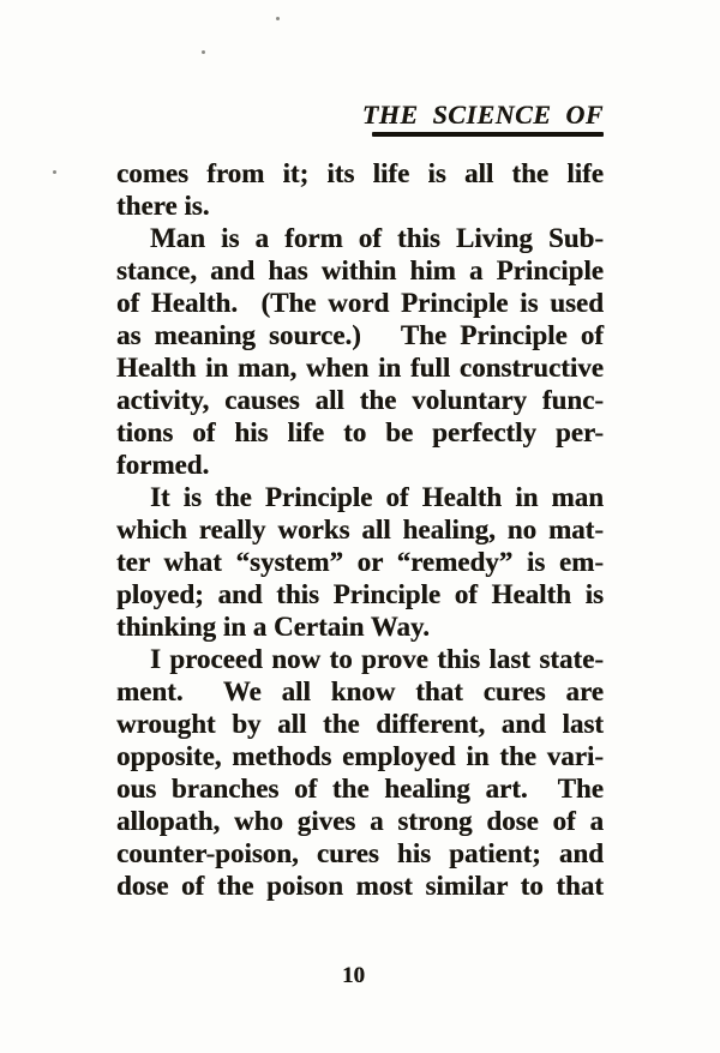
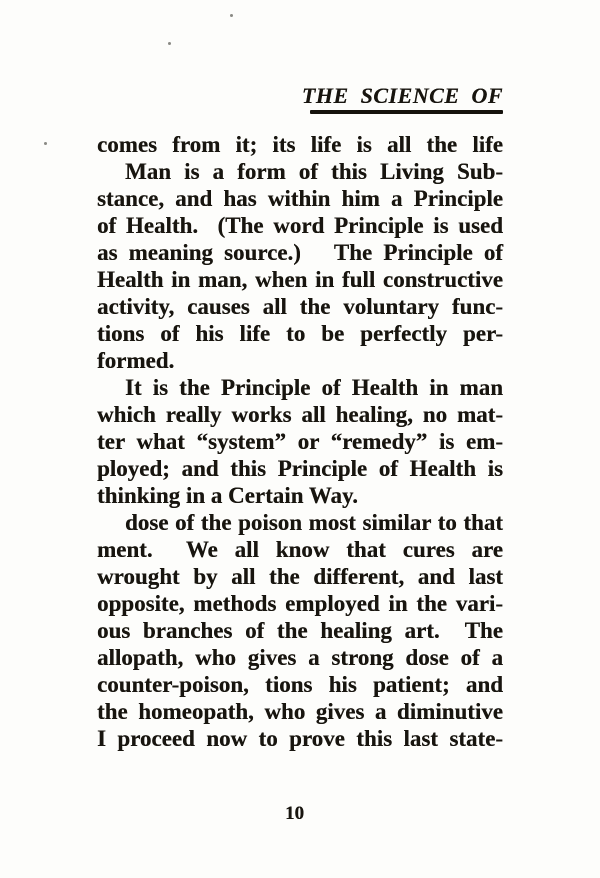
  THE SCIENCE OF
  comes from it; its life is all the life
- there is.
  Man is a form of this Living Sub-
  stance, and has within him a Principle
  of Health. (The word Principle is used
  as meaning source.) The Principle of
  Health in man, when in full constructive
  activity, causes all the voluntary func-
  tions of his life to be perfectly per-
  formed.
  It is the Principle of Health in man
  which really works all healing, no mat-
  ter what “system” or “remedy” is em-
  ployed; and this Principle of Health is
  thinking in a Certain Way.
- I proceed now to prove this last state-
+ dose of the poison most similar to that
  ment. We all know that cures are
  wrought by all the different, and last
  opposite, methods employed in the vari-
  ous branches of the healing art. The
  allopath, who gives a strong dose of a
- counter-poison, cures his patient; and
+ counter-poison, tions his patient; and
+ the homeopath, who gives a diminutive
- dose of the poison most similar to that
+ I proceed now to prove this last state-
  10
